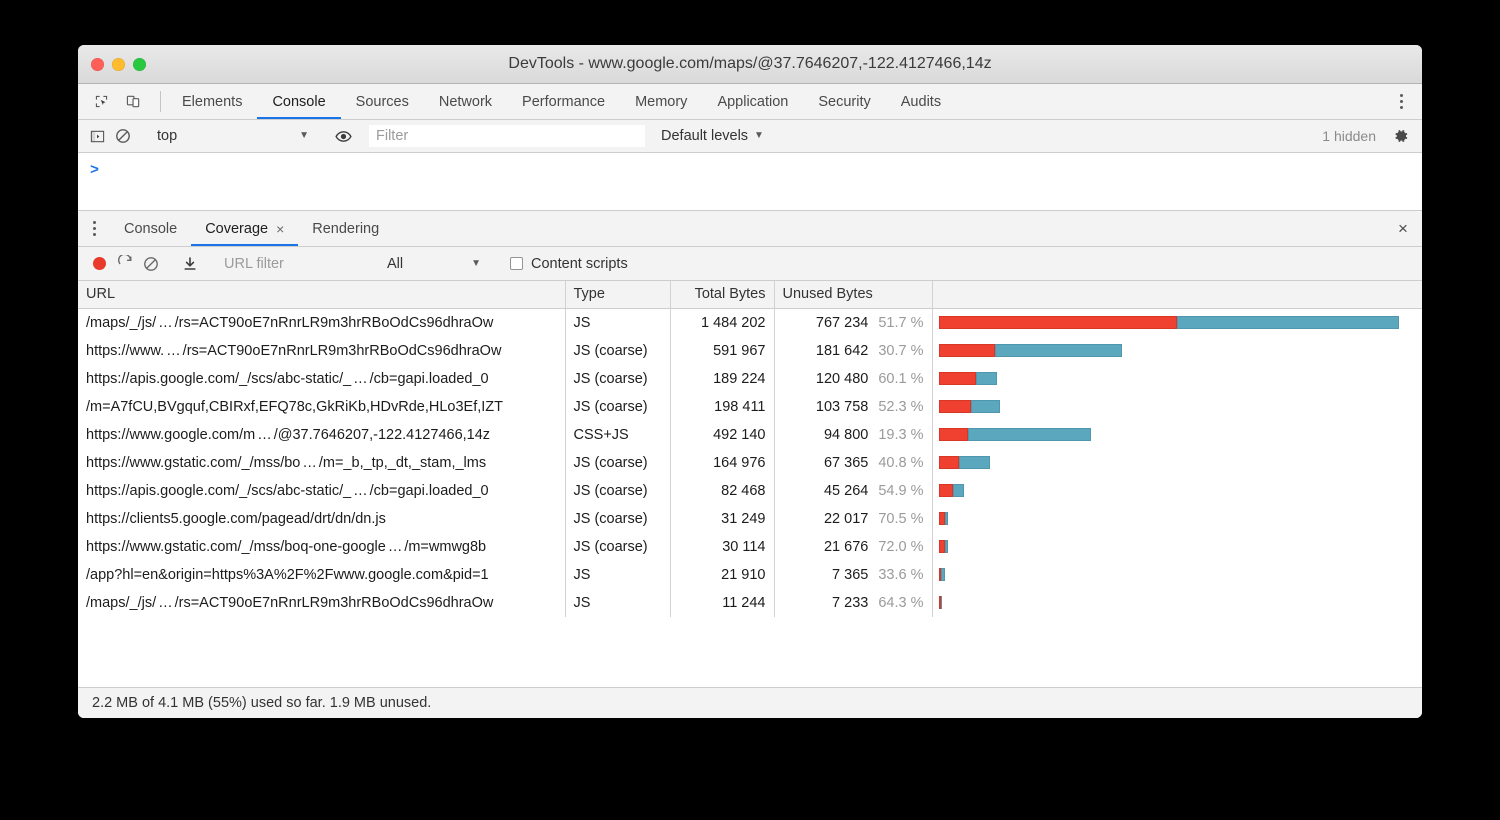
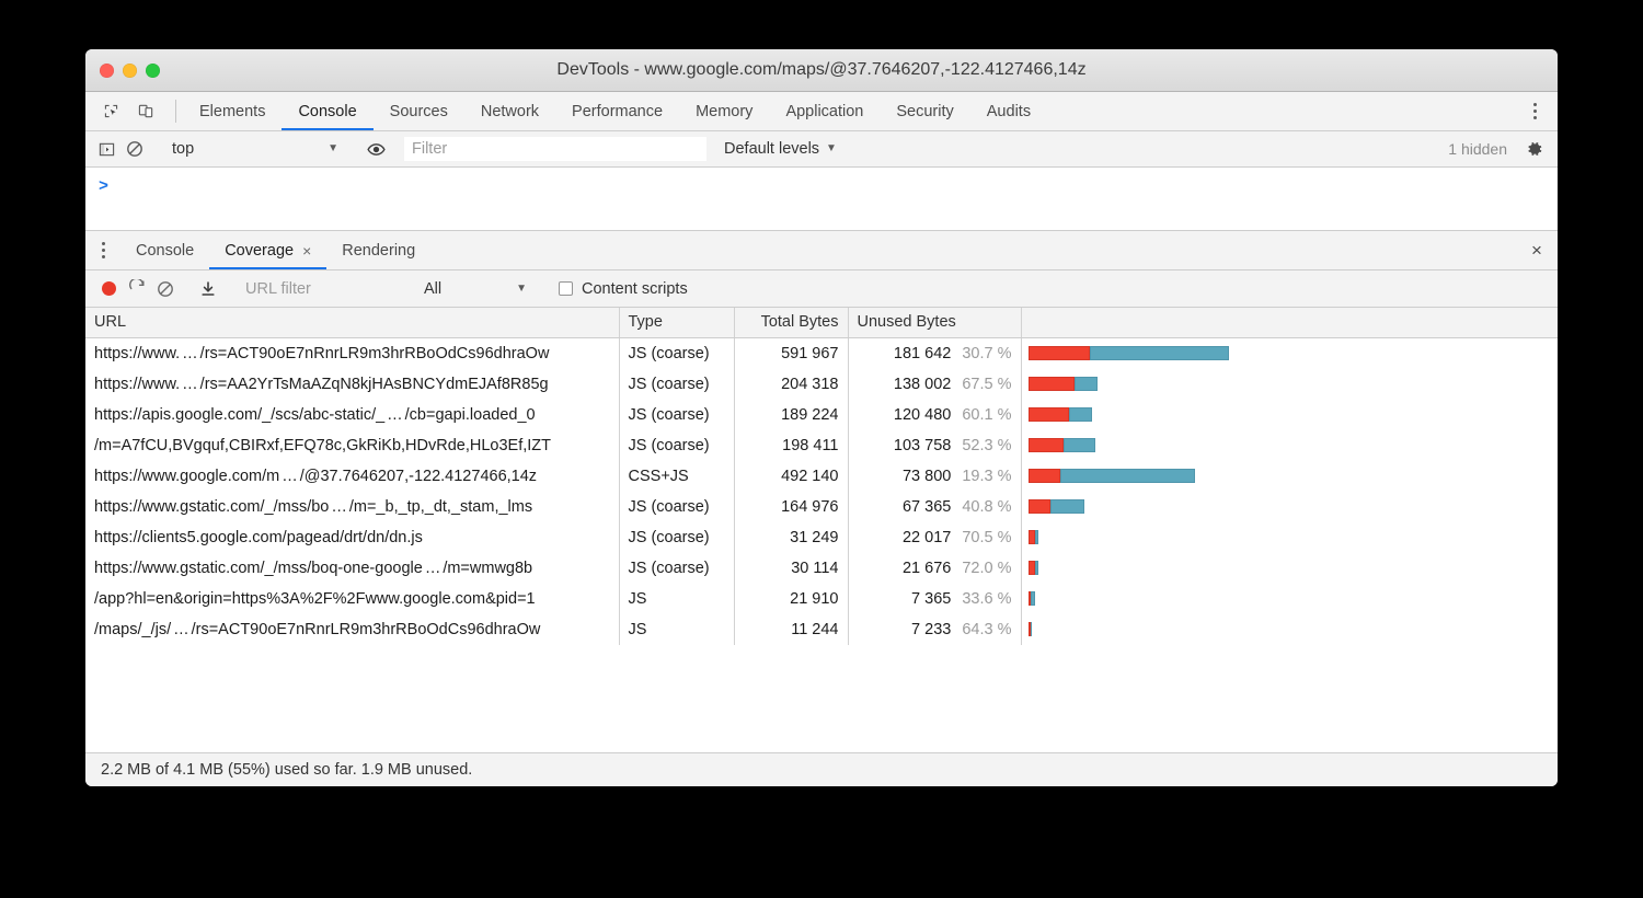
  DevTools - www.google.com/maps/@37.7646207,-122.4127466,14z
  Elements
  Console
  Sources
  Network
  Performance
  Memory
  Application
  Security
  Audits
  top
  ▼
  Filter
  Default levels
  ▼
  1 hidden
  >
  Console
  Coverage
  ×
  Rendering
  ×
  URL filter
  All
  ▼
  Content scripts
  URL	Type	Total Bytes	Unused Bytes
- /maps/_/js/ … /rs=ACT90oE7nRnrLR9m3hrRBoOdCs96dhraOw	JS	1 484 202	767 234 51.7 %
  https://www. … /rs=ACT90oE7nRnrLR9m3hrRBoOdCs96dhraOw	JS (coarse)	591 967	181 642 30.7 %
+ https://www. … /rs=AA2YrTsMaAZqN8kjHAsBNCYdmEJAf8R85g	JS (coarse)	204 318	138 002 67.5 %
  https://apis.google.com/_/scs/abc-static/_ … /cb=gapi.loaded_0	JS (coarse)	189 224	120 480 60.1 %
  /m=A7fCU,BVgquf,CBIRxf,EFQ78c,GkRiKb,HDvRde,HLo3Ef,IZT	JS (coarse)	198 411	103 758 52.3 %
- https://www.google.com/m … /@37.7646207,-122.4127466,14z	CSS+JS	492 140	94 800 19.3 %
+ https://www.google.com/m … /@37.7646207,-122.4127466,14z	CSS+JS	492 140	73 800 19.3 %
  https://www.gstatic.com/_/mss/bo … /m=_b,_tp,_dt,_stam,_lms	JS (coarse)	164 976	67 365 40.8 %
- https://apis.google.com/_/scs/abc-static/_ … /cb=gapi.loaded_0	JS (coarse)	82 468	45 264 54.9 %
  https://clients5.google.com/pagead/drt/dn/dn.js	JS (coarse)	31 249	22 017 70.5 %
  https://www.gstatic.com/_/mss/boq-one-google … /m=wmwg8b	JS (coarse)	30 114	21 676 72.0 %
  /app?hl=en&origin=https%3A%2F%2Fwww.google.com&pid=1	JS	21 910	7 365 33.6 %
  /maps/_/js/ … /rs=ACT90oE7nRnrLR9m3hrRBoOdCs96dhraOw	JS	11 244	7 233 64.3 %
  2.2 MB of 4.1 MB (55%) used so far. 1.9 MB unused.
